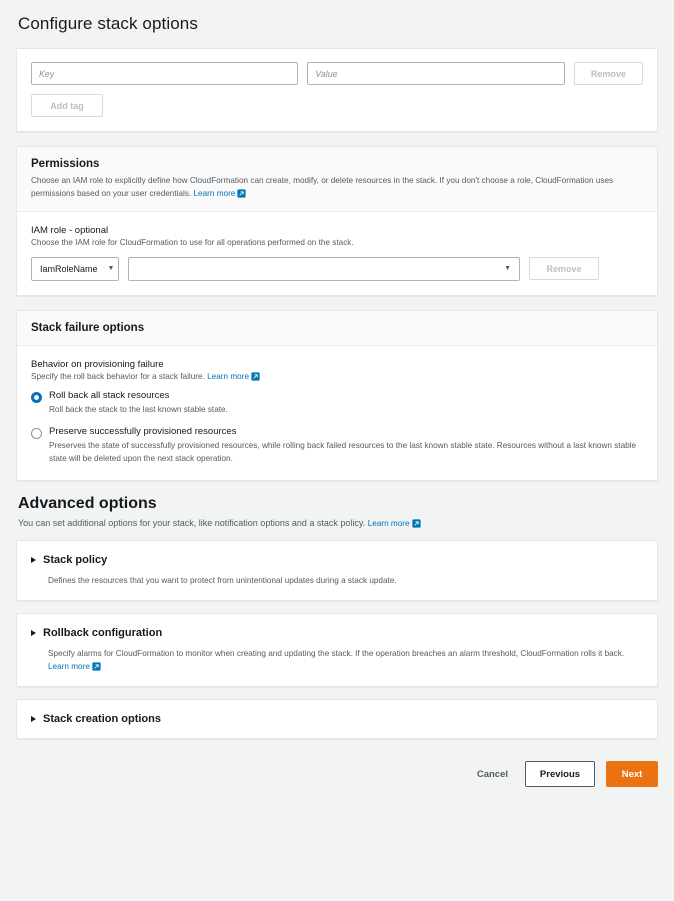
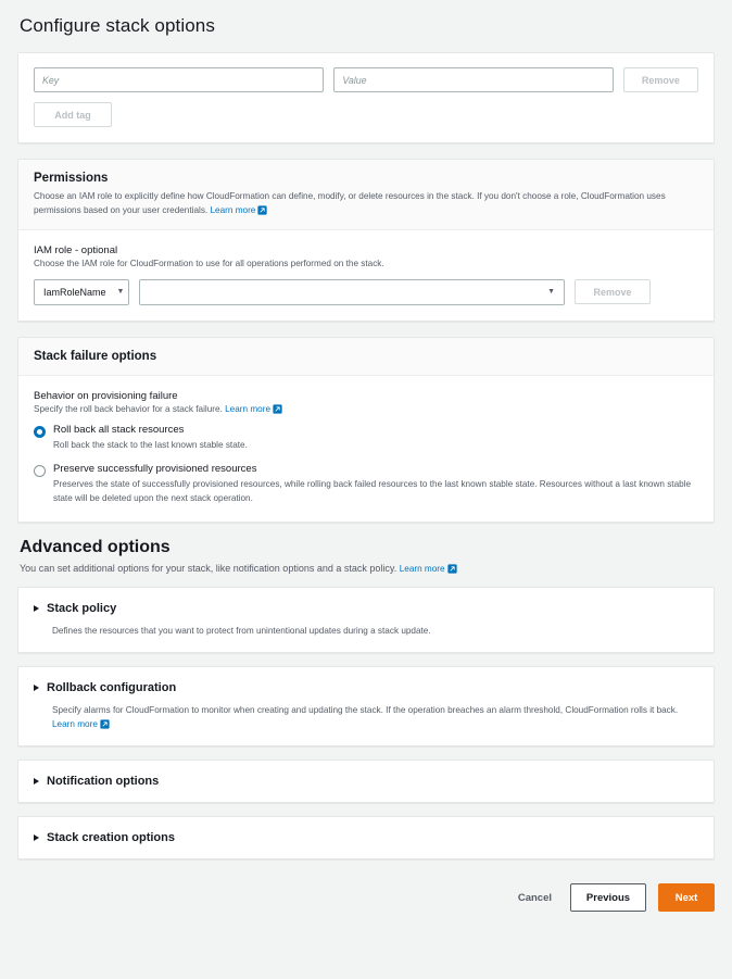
  Configure stack options
  Key
  Value
  Remove
  Add tag
  Permissions
- Choose an IAM role to explicitly define how CloudFormation can create, modify, or delete resources in the stack. If you don't choose a role, CloudFormation uses permissions based on your user credentials. Learn more
+ Choose an IAM role to explicitly define how CloudFormation can define, modify, or delete resources in the stack. If you don't choose a role, CloudFormation uses permissions based on your user credentials. Learn more
  IAM role - optional
  Choose the IAM role for CloudFormation to use for all operations performed on the stack.
  IamRoleName
  Remove
  Stack failure options
  Behavior on provisioning failure
  Specify the roll back behavior for a stack failure. Learn more
  Roll back all stack resources
  Roll back the stack to the last known stable state.
  Preserve successfully provisioned resources
  Preserves the state of successfully provisioned resources, while rolling back failed resources to the last known stable state. Resources without a last known stable state will be deleted upon the next stack operation.
  Advanced options
  You can set additional options for your stack, like notification options and a stack policy. Learn more
  Stack policy
  Defines the resources that you want to protect from unintentional updates during a stack update.
  Rollback configuration
  Specify alarms for CloudFormation to monitor when creating and updating the stack. If the operation breaches an alarm threshold, CloudFormation rolls it back. Learn more
+ Notification options
  Stack creation options
  Cancel
  Previous
  Next
